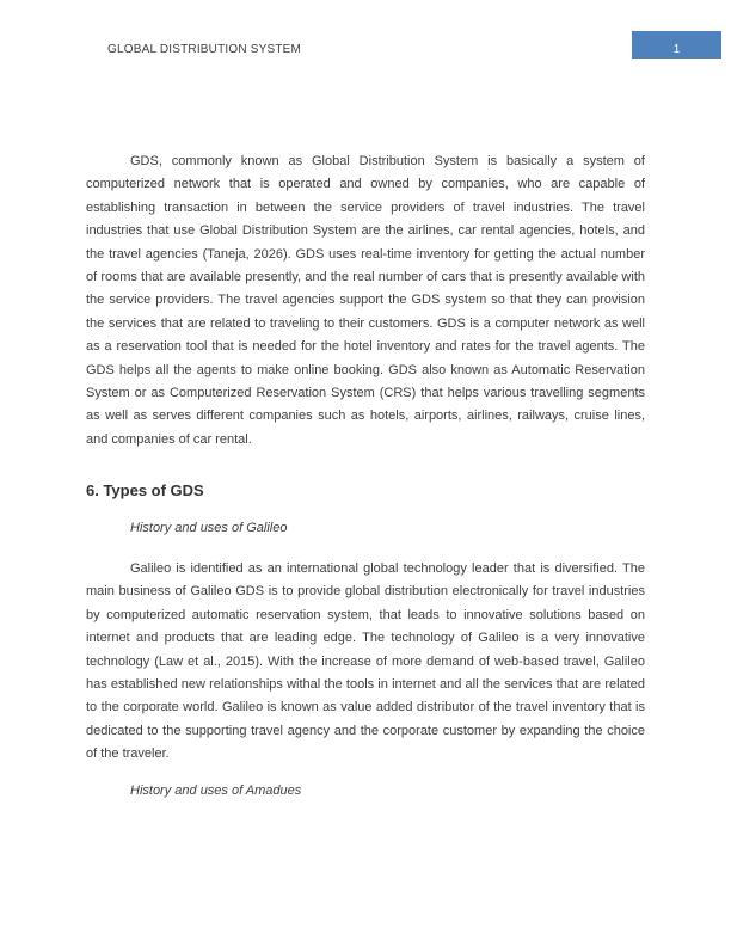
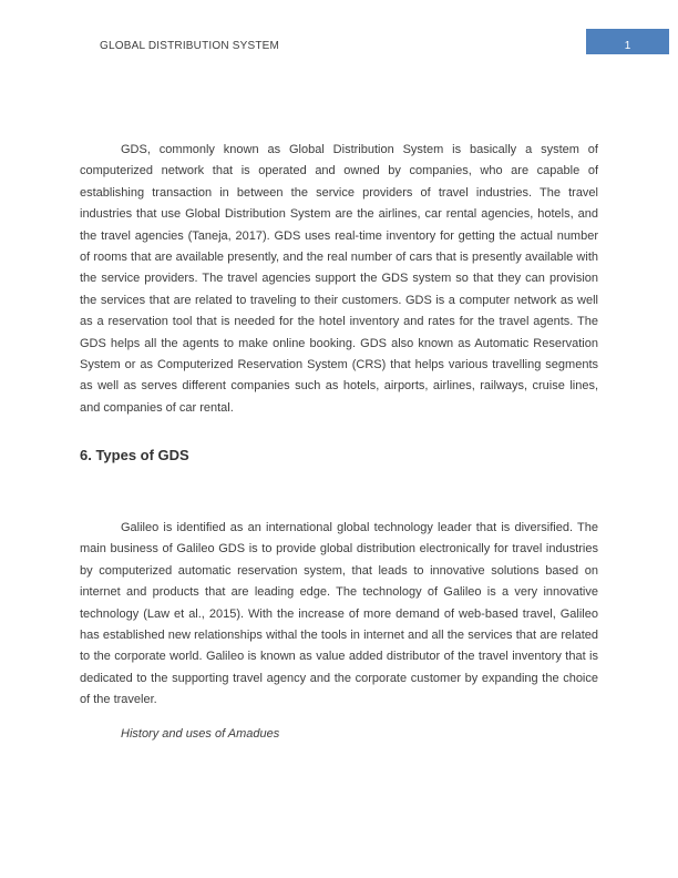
  GLOBAL DISTRIBUTION SYSTEM
  1
- GDS, commonly known as Global Distribution System is basically a system of computerized network that is operated and owned by companies, who are capable of establishing transaction in between the service providers of travel industries. The travel industries that use Global Distribution System are the airlines, car rental agencies, hotels, and the travel agencies (Taneja, 2026). GDS uses real-time inventory for getting the actual number of rooms that are available presently, and the real number of cars that is presently available with the service providers. The travel agencies support the GDS system so that they can provision the services that are related to traveling to their customers. GDS is a computer network as well as a reservation tool that is needed for the hotel inventory and rates for the travel agents. The GDS helps all the agents to make online booking. GDS also known as Automatic Reservation System or as Computerized Reservation System (CRS) that helps various travelling segments as well as serves different companies such as hotels, airports, airlines, railways, cruise lines, and companies of car rental.
+ GDS, commonly known as Global Distribution System is basically a system of computerized network that is operated and owned by companies, who are capable of establishing transaction in between the service providers of travel industries. The travel industries that use Global Distribution System are the airlines, car rental agencies, hotels, and the travel agencies (Taneja, 2017). GDS uses real-time inventory for getting the actual number of rooms that are available presently, and the real number of cars that is presently available with the service providers. The travel agencies support the GDS system so that they can provision the services that are related to traveling to their customers. GDS is a computer network as well as a reservation tool that is needed for the hotel inventory and rates for the travel agents. The GDS helps all the agents to make online booking. GDS also known as Automatic Reservation System or as Computerized Reservation System (CRS) that helps various travelling segments as well as serves different companies such as hotels, airports, airlines, railways, cruise lines, and companies of car rental.
  6. Types of GDS
- History and uses of Galileo
  Galileo is identified as an international global technology leader that is diversified. The main business of Galileo GDS is to provide global distribution electronically for travel industries by computerized automatic reservation system, that leads to innovative solutions based on internet and products that are leading edge. The technology of Galileo is a very innovative technology (Law et al., 2015). With the increase of more demand of web-based travel, Galileo has established new relationships withal the tools in internet and all the services that are related to the corporate world. Galileo is known as value added distributor of the travel inventory that is dedicated to the supporting travel agency and the corporate customer by expanding the choice of the traveler.
  History and uses of Amadues
